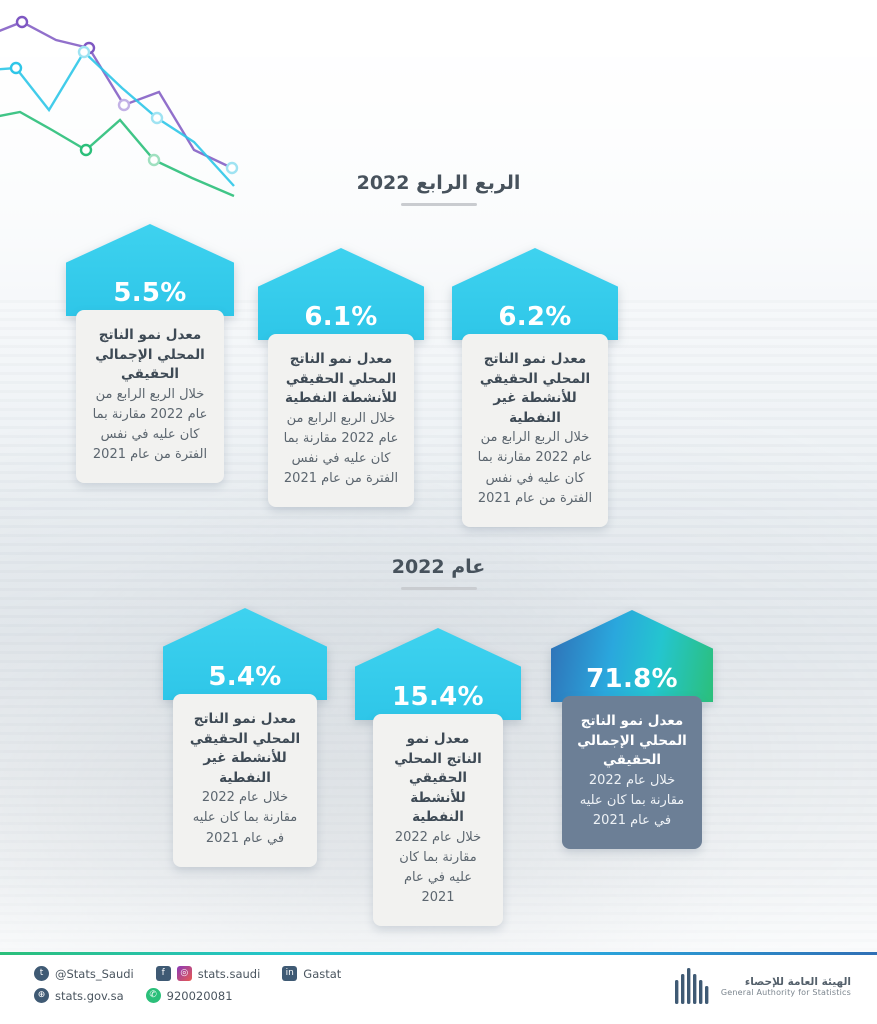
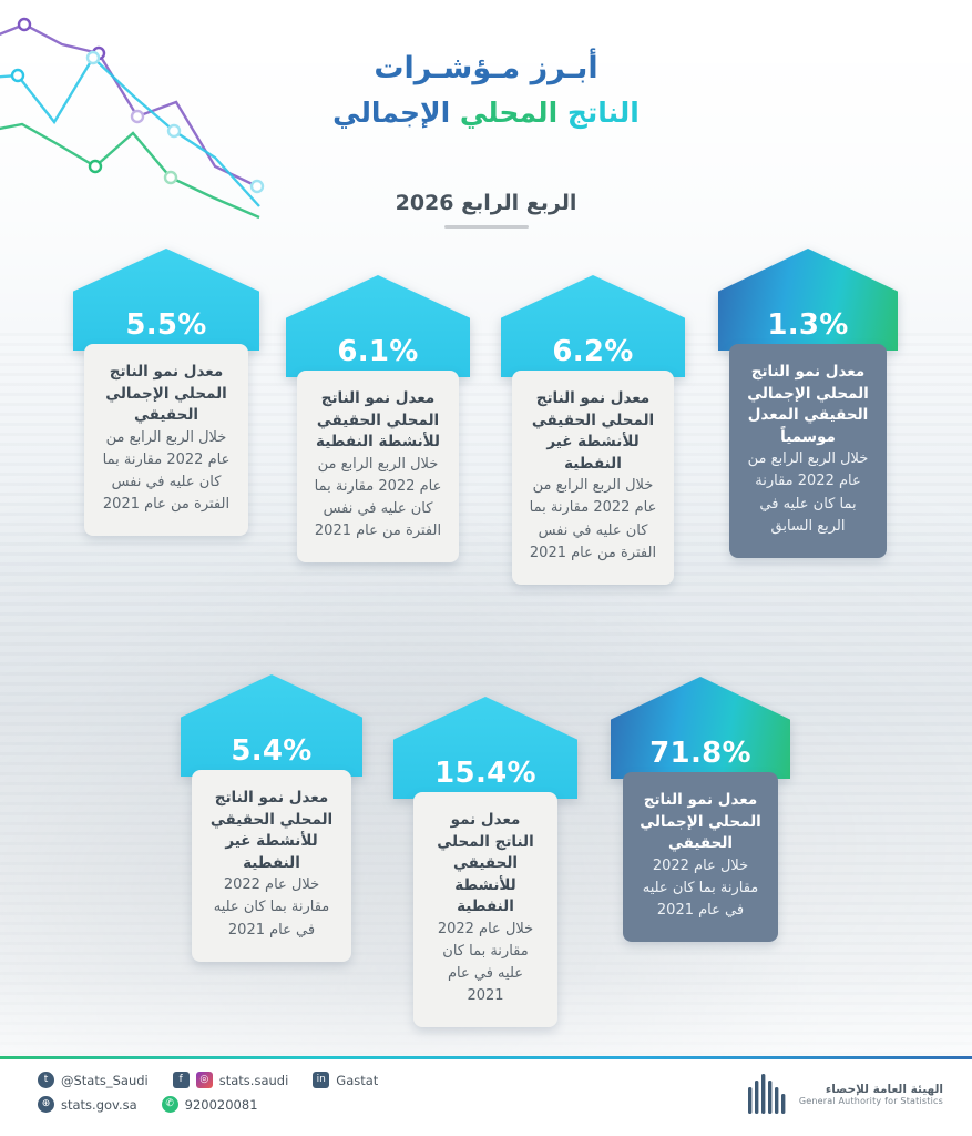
+ أبـرز مـؤشـرات
+ الناتج المحلي الإجمالي
- الربع الرابع 2022
+ الربع الرابع 2026
+ 1.3%
+ معدل نمو الناتج المحلي الإجمالي الحقيقي المعدل موسمياً
+ خلال الربع الرابع من عام 2022 مقارنة بما كان عليه في الربع السابق
  6.2%
  معدل نمو الناتج المحلي الحقيقي للأنشطة غير النفطية
  خلال الربع الرابع من عام 2022 مقارنة بما كان عليه في نفس الفترة من عام 2021
  6.1%
  معدل نمو الناتج المحلي الحقيقي للأنشطة النفطية
  خلال الربع الرابع من عام 2022 مقارنة بما كان عليه في نفس الفترة من عام 2021
  5.5%
  معدل نمو الناتج المحلي الإجمالي الحقيقي
  خلال الربع الرابع من عام 2022 مقارنة بما كان عليه في نفس الفترة من عام 2021
- عام 2022
  71.8%
  معدل نمو الناتج المحلي الإجمالي الحقيقي
  خلال عام 2022 مقارنة بما كان عليه في عام 2021
  15.4%
  معدل نمو الناتج المحلي الحقيقي للأنشطة النفطية
  خلال عام 2022 مقارنة بما كان عليه في عام 2021
  5.4%
  معدل نمو الناتج المحلي الحقيقي للأنشطة غير النفطية
  خلال عام 2022 مقارنة بما كان عليه في عام 2021
  t
  @Stats_Saudi
  f
  ◎
  stats.saudi
  in
  Gastat
  ⊕
  stats.gov.sa
  ✆
  920020081
  الهيئة العامة للإحصاء
  General Authority for Statistics
